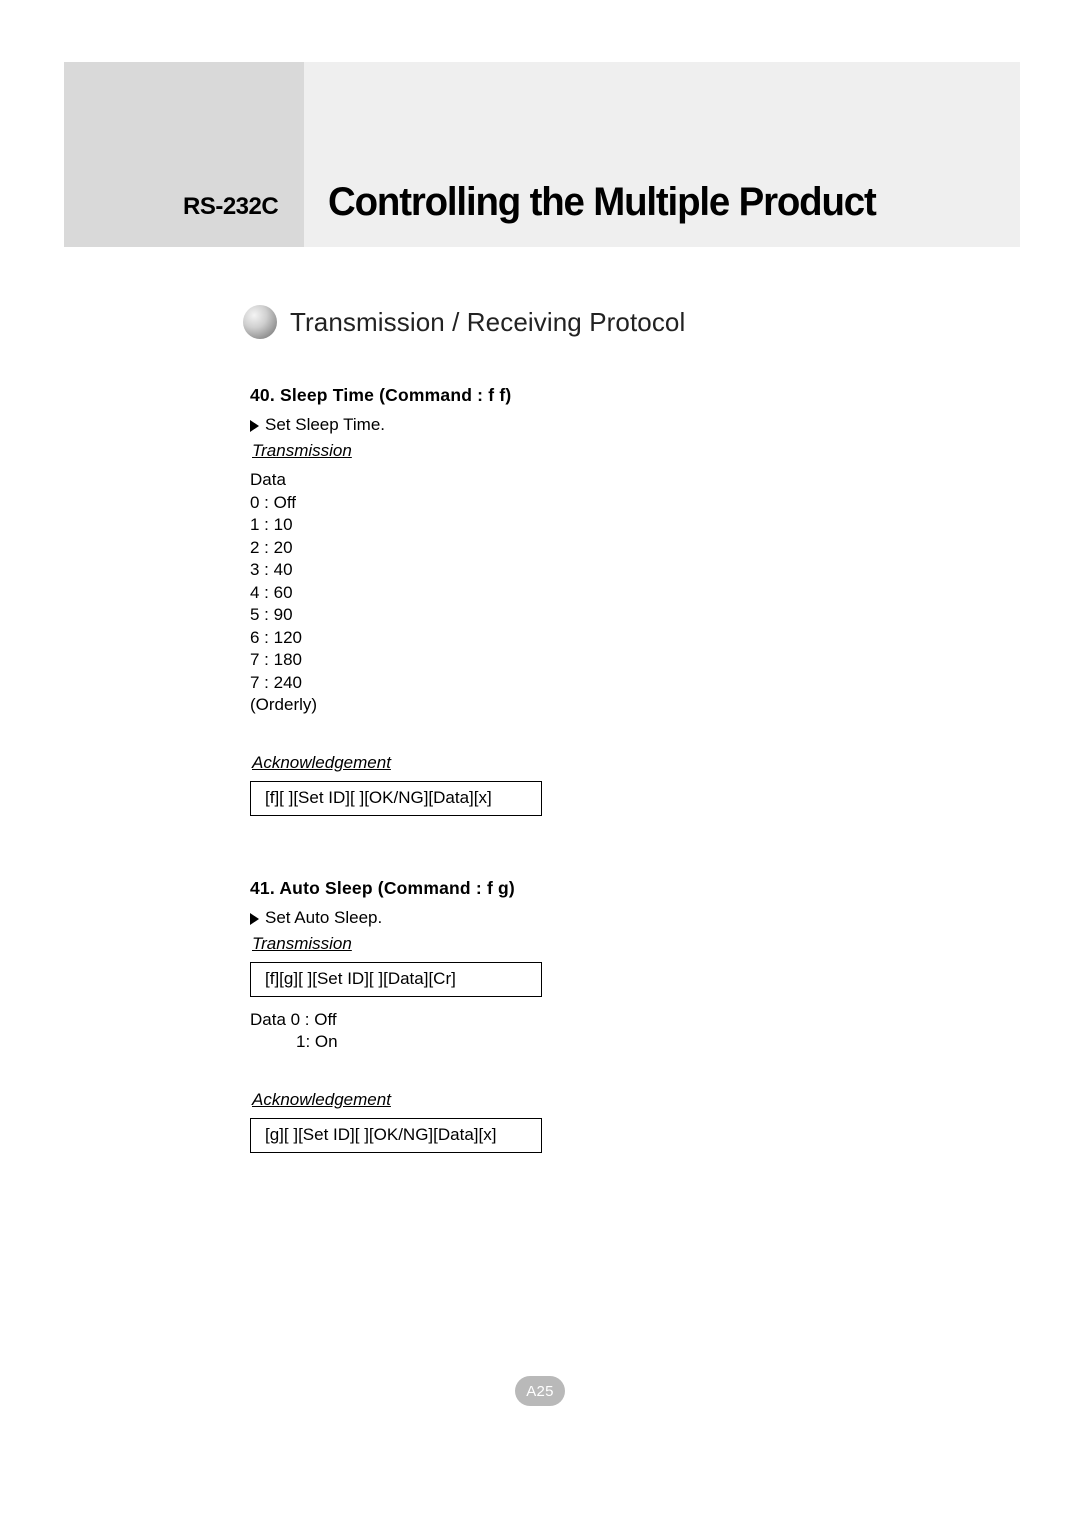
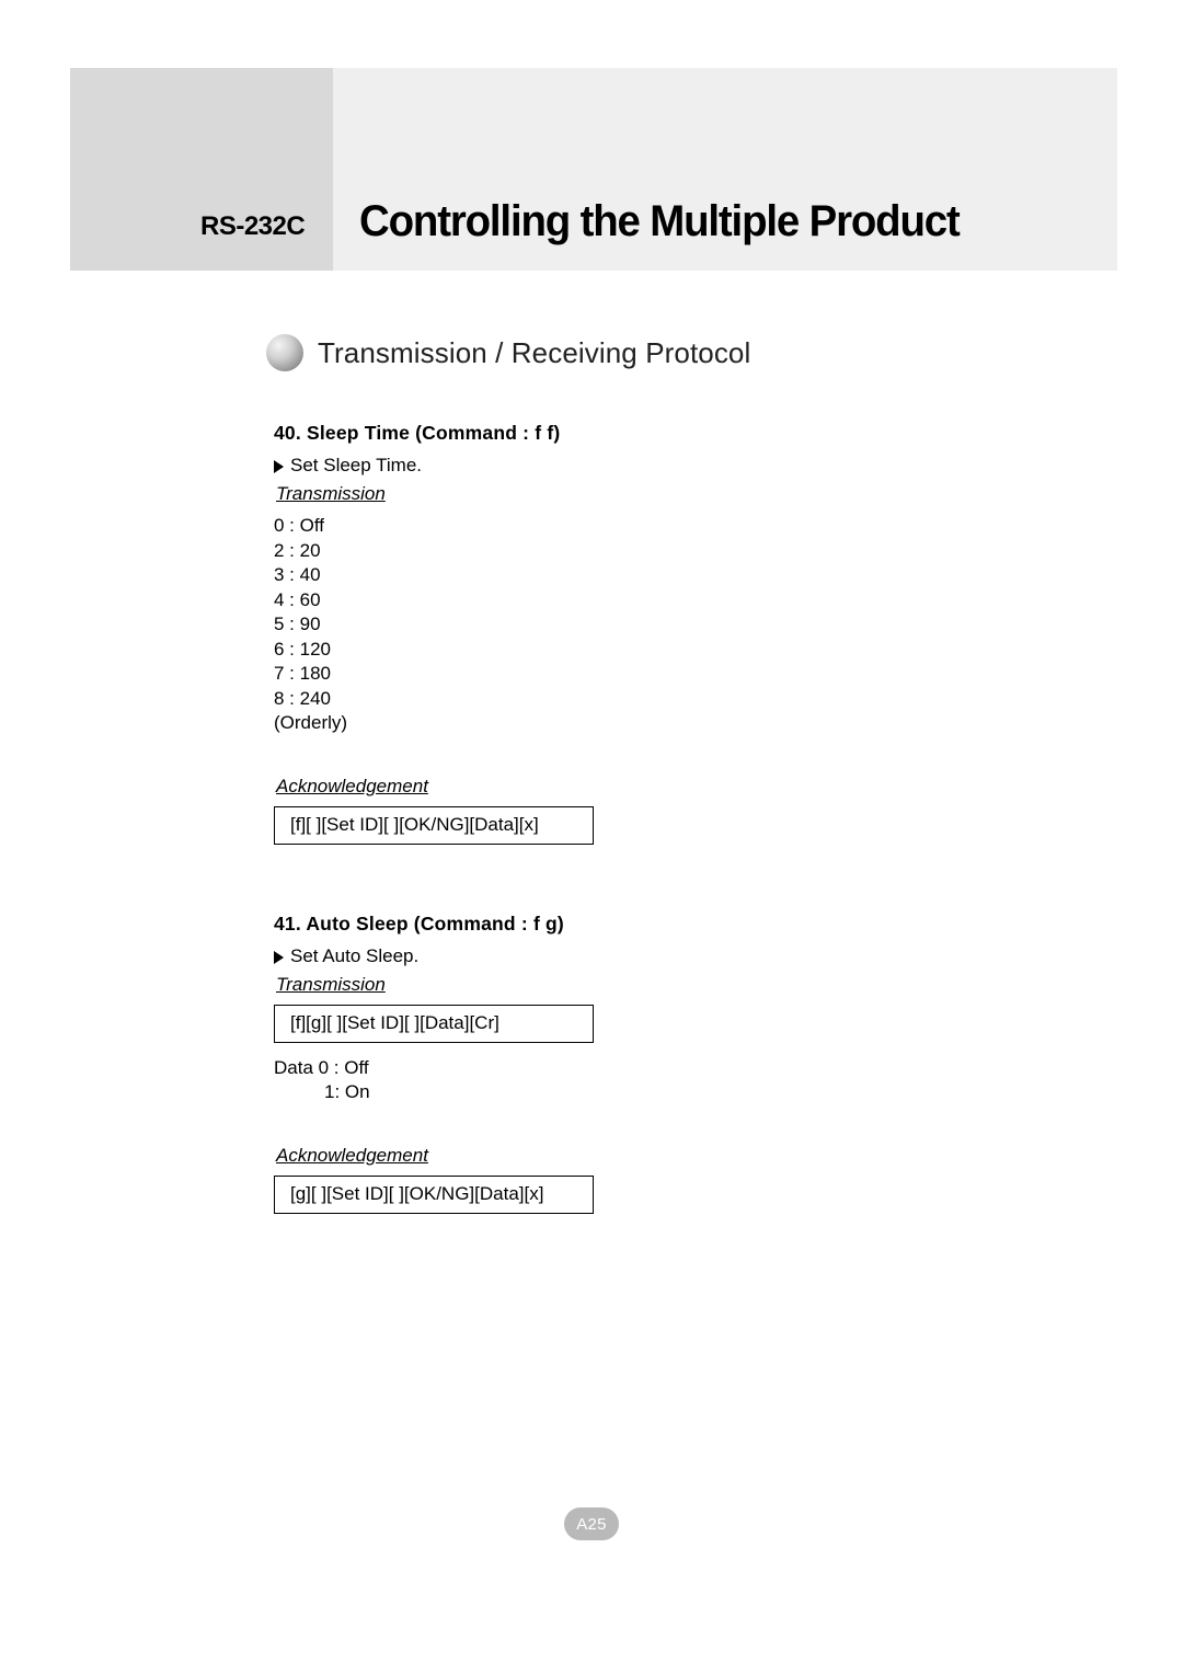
  RS-232C
  Controlling the Multiple Product
  Transmission / Receiving Protocol
  40. Sleep Time (Command : f f)
  Set Sleep Time.
  Transmission
- Data
  0 : Off
- 1 : 10
  2 : 20
  3 : 40
  4 : 60
  5 : 90
  6 : 120
  7 : 180
- 7 : 240
+ 8 : 240
  (Orderly)
  Acknowledgement
  [f][ ][Set ID][ ][OK/NG][Data][x]
  41. Auto Sleep (Command : f g)
  Set Auto Sleep.
  Transmission
  [f][g][ ][Set ID][ ][Data][Cr]
  Data 0 : Off
  1: On
  Acknowledgement
  [g][ ][Set ID][ ][OK/NG][Data][x]
  A25
